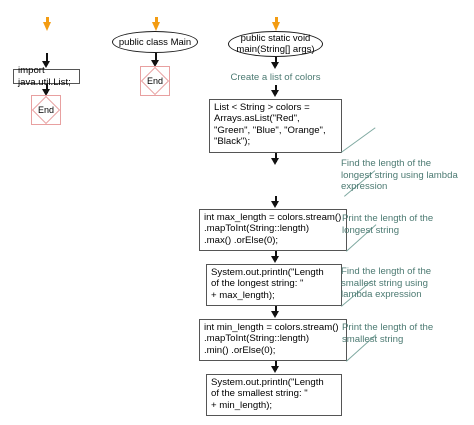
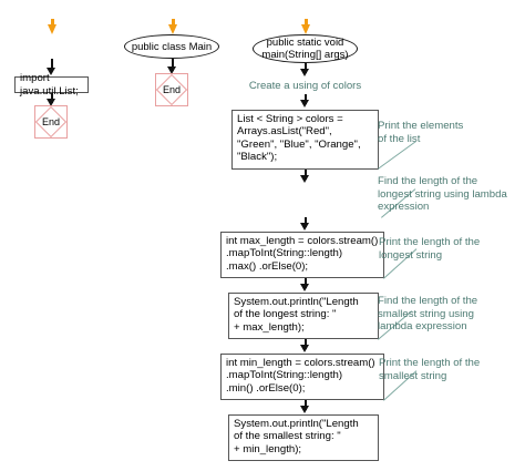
  import java.util.List;
  End
  public class Main
  End
  public static void
  main(String[] args)
- Create a list of colors
+ Create a using of colors
  List < String > colors =
  Arrays.asList("Red",
  "Green", "Blue", "Orange",
  "Black");
+ Print the elements
+ of the list
  Find the length of the
  longest string using lambda
  expression
  int max_length = colors.stream()
  .mapToInt(String::length)
  .max() .orElse(0);
  Print the length of the
  longest string
  System.out.println("Length
  of the longest string: "
  + max_length);
  Find the length of the
  smallest string using
  lambda expression
  int min_length = colors.stream()
  .mapToInt(String::length)
  .min() .orElse(0);
  Print the length of the
  smallest string
  System.out.println("Length
  of the smallest string: "
  + min_length);
